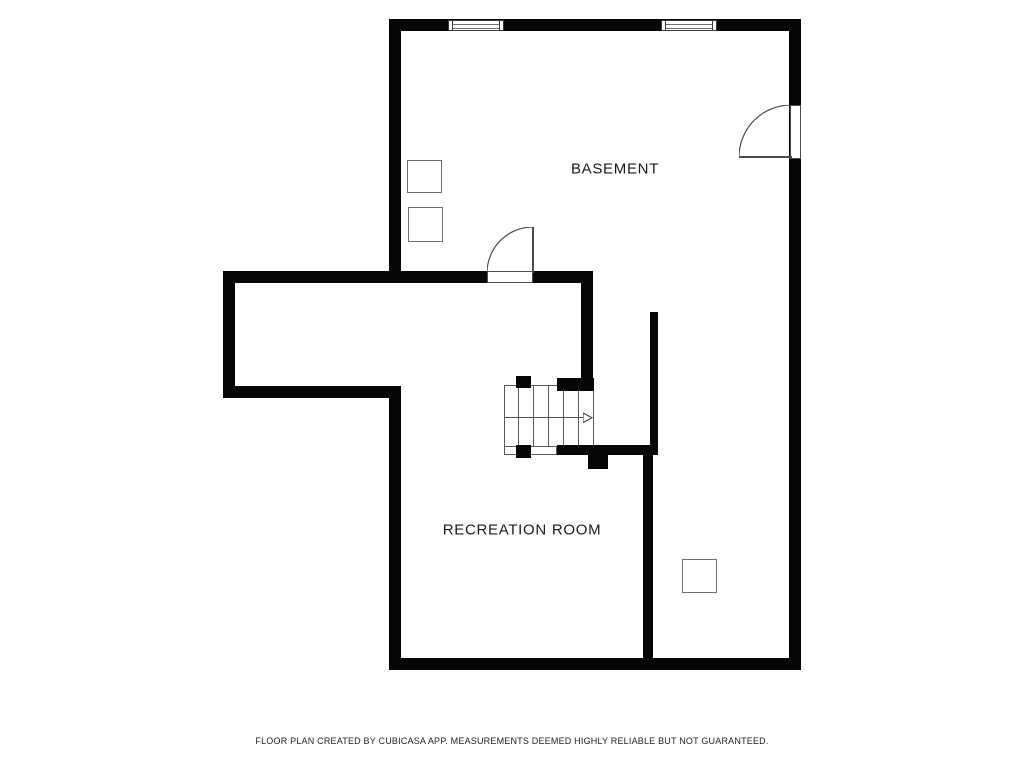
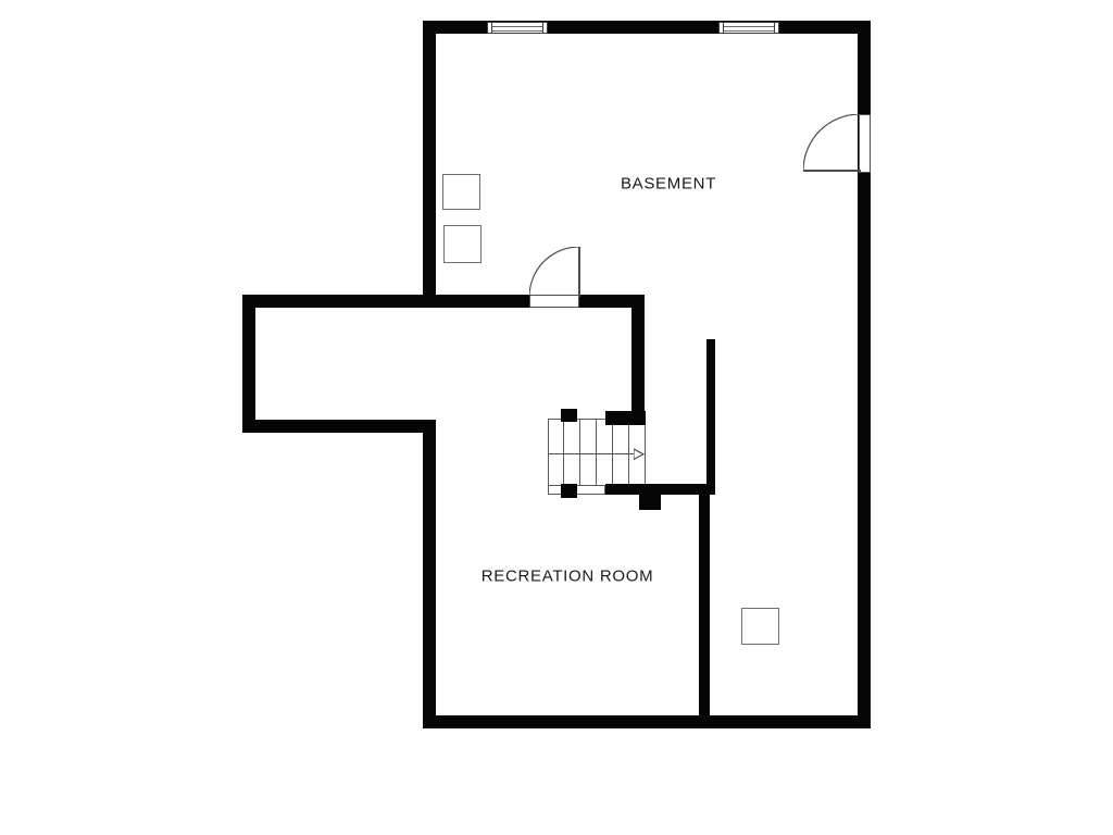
  BASEMENT
  RECREATION ROOM
- FLOOR PLAN CREATED BY CUBICASA APP. MEASUREMENTS DEEMED HIGHLY RELIABLE BUT NOT GUARANTEED.
